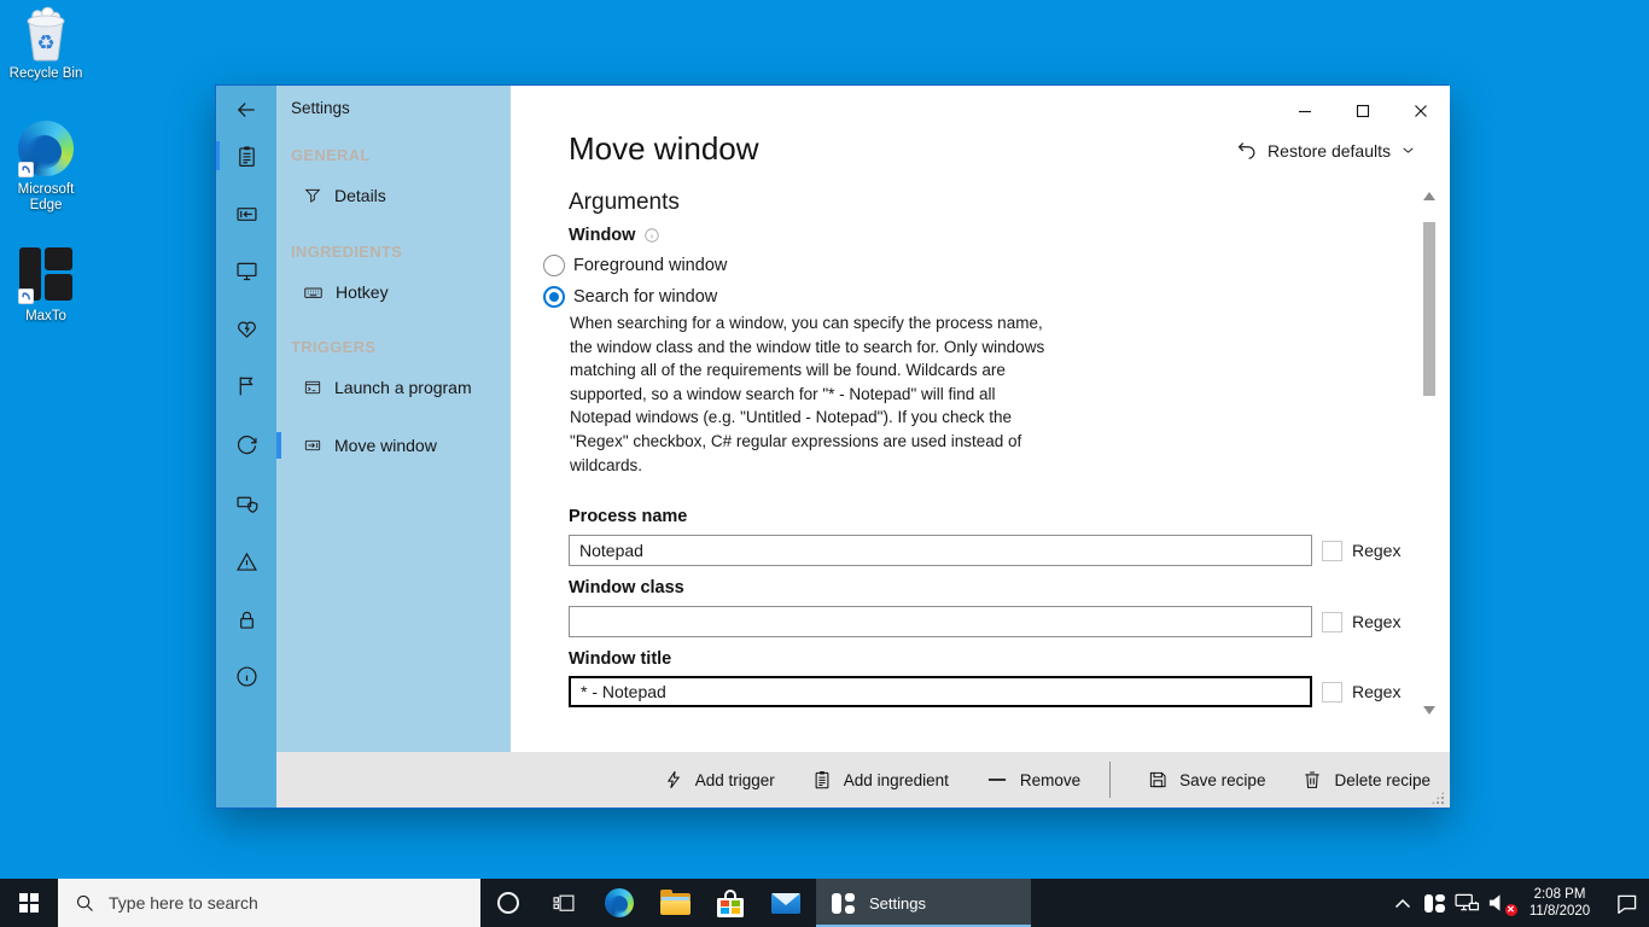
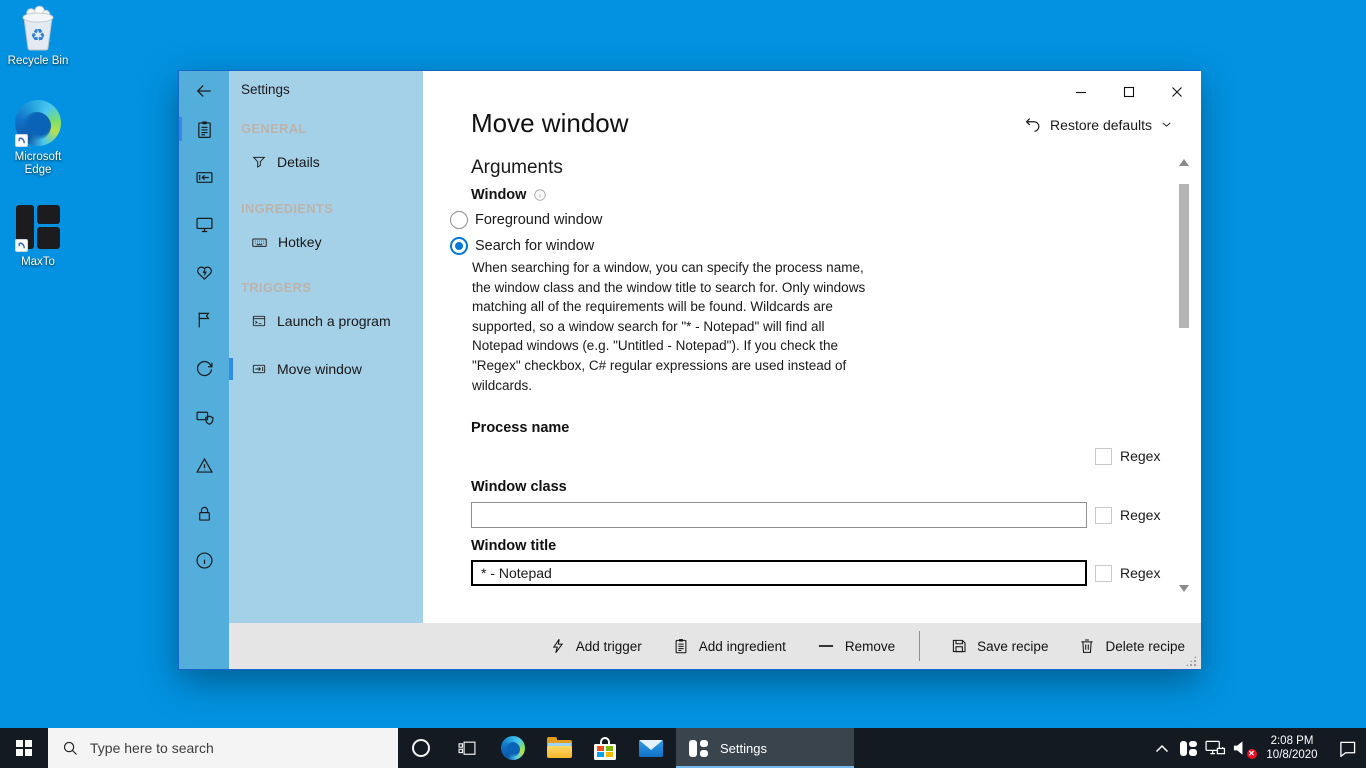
  ♻
  Recycle Bin
  Microsoft Edge
  MaxTo
  Settings
  GENERAL
  Details
  INGREDIENTS
  Hotkey
  TRIGGERS
  Launch a program
  Move window
  Move window
  Restore defaults
  Arguments
  Window
  Foreground window
  Search for window
  When searching for a window, you can specify the process name,
  the window class and the window title to search for. Only windows
  matching all of the requirements will be found. Wildcards are
  supported, so a window search for "* - Notepad" will find all
  Notepad windows (e.g. "Untitled - Notepad"). If you check the
  "Regex" checkbox, C# regular expressions are used instead of
  wildcards.
  Process name
- Notepad
  Regex
  Window class
  Regex
  Window title
  * - Notepad
  Regex
  Add trigger
  Add ingredient
  Remove
  Save recipe
  Delete recipe
  Type here to search
  Settings
  ✕
  2:08 PM
- 11/8/2020
+ 10/8/2020
